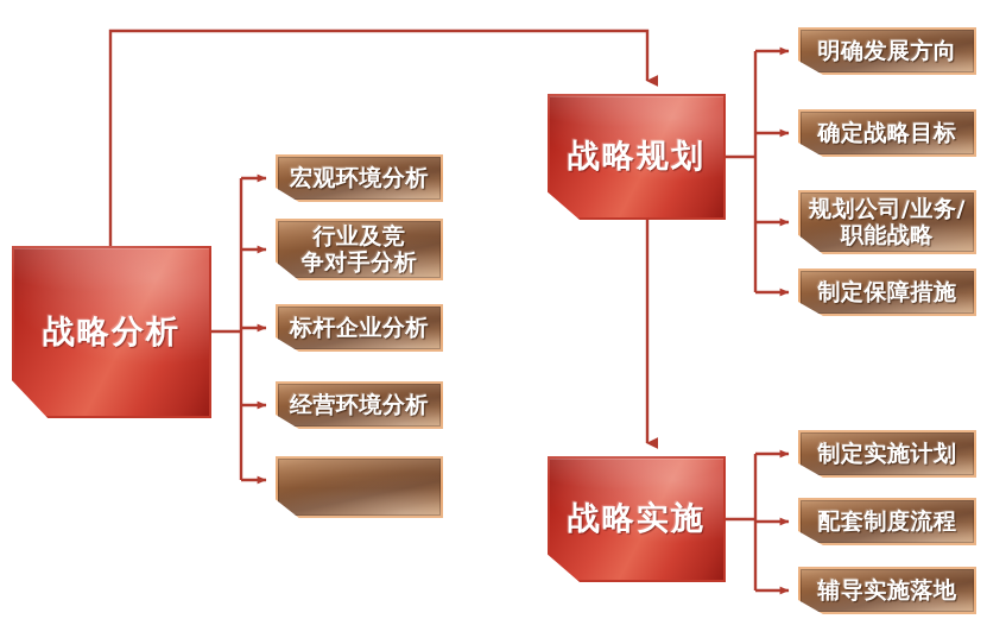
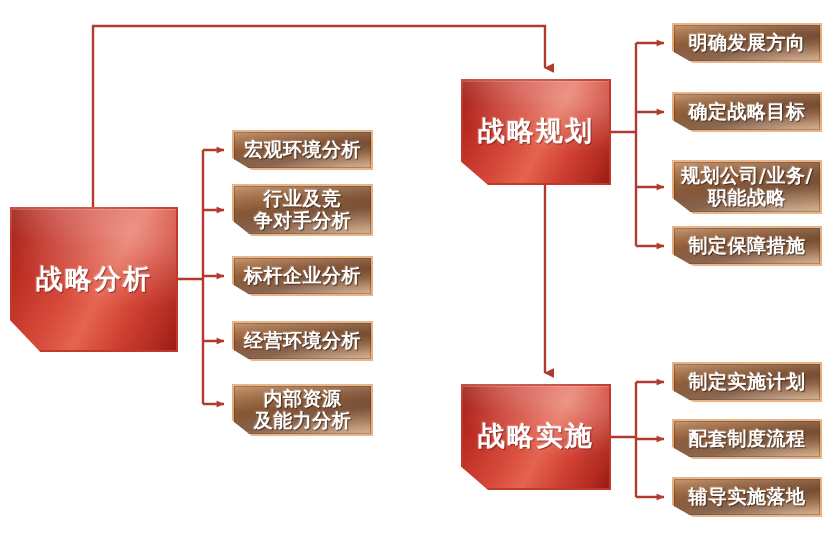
  战略分析
  宏观环境分析
  行业及竞
  争对手分析
  标杆企业分析
  经营环境分析
+ 内部资源
+ 及能力分析
  战略规划
  明确发展方向
  确定战略目标
  规划公司/业务/
  职能战略
  制定保障措施
  战略实施
  制定实施计划
  配套制度流程
  辅导实施落地
